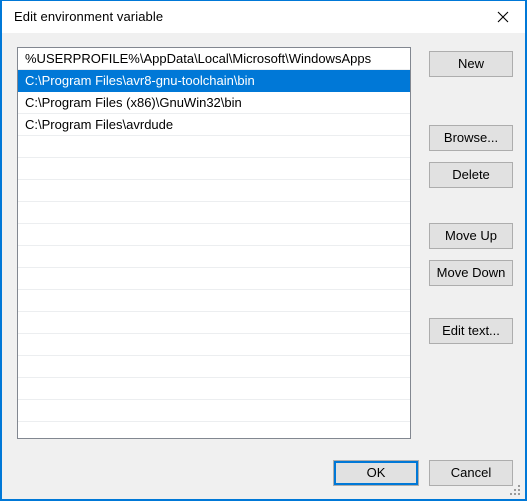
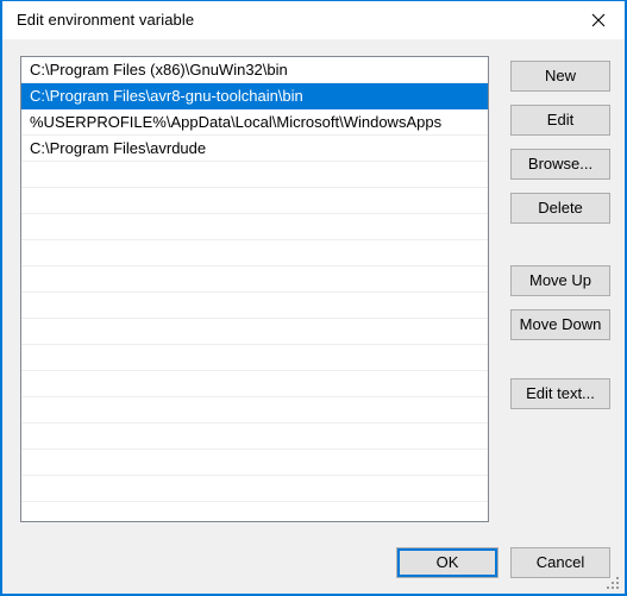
  Edit environment variable
- %USERPROFILE%\AppData\Local\Microsoft\WindowsApps
+ C:\Program Files (x86)\GnuWin32\bin
  C:\Program Files\avr8-gnu-toolchain\bin
- C:\Program Files (x86)\GnuWin32\bin
+ %USERPROFILE%\AppData\Local\Microsoft\WindowsApps
  C:\Program Files\avrdude
  New
+ Edit
  Browse...
  Delete
  Move Up
  Move Down
  Edit text...
  OK
  Cancel
